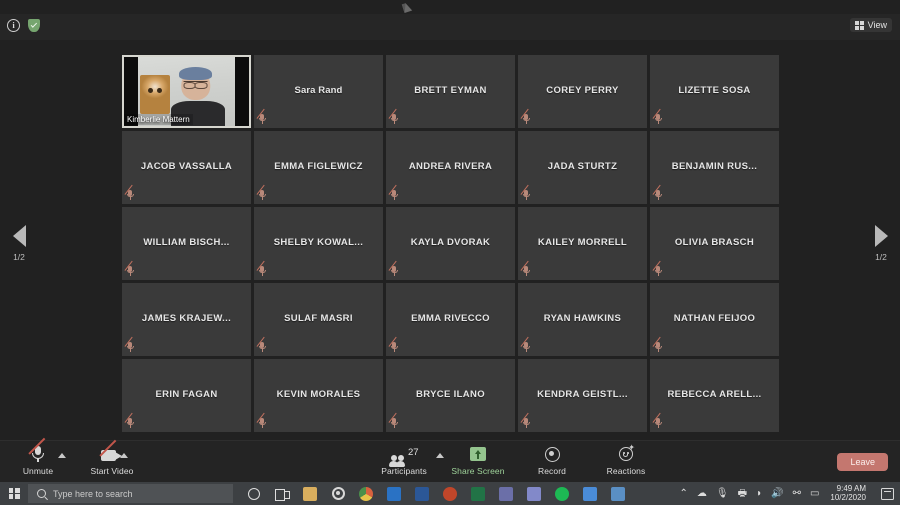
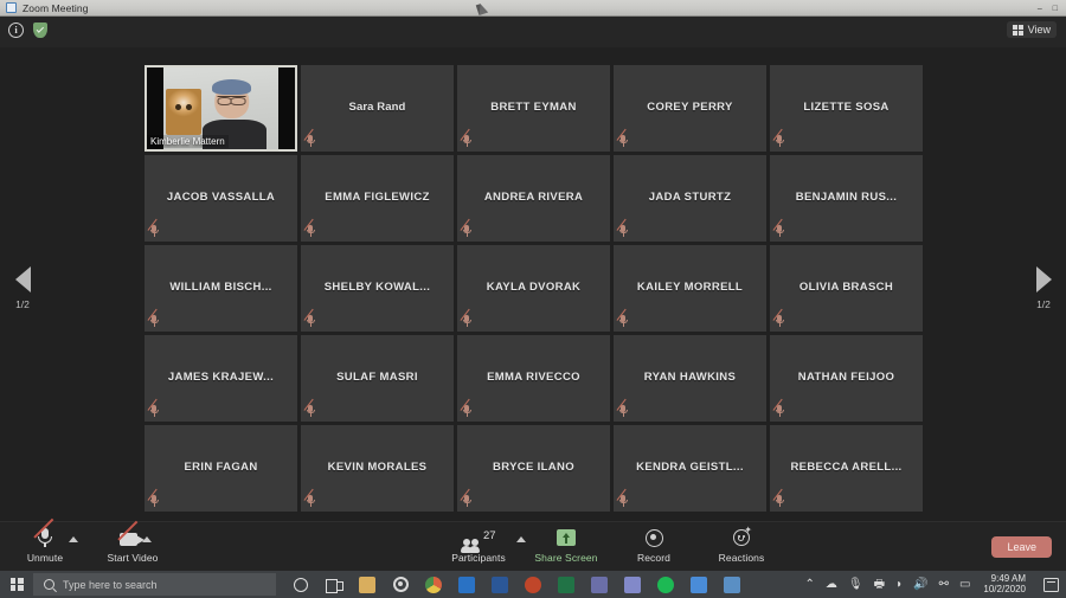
+ Zoom Meeting
  i
  View
  1/2
  1/2
  Kimberlie Mattern
  Sara Rand
  BRETT EYMAN
  COREY PERRY
  LIZETTE SOSA
  JACOB VASSALLA
  EMMA FIGLEWICZ
  ANDREA RIVERA
  JADA STURTZ
  BENJAMIN RUS...
  WILLIAM BISCH...
  SHELBY KOWAL...
  KAYLA DVORAK
  KAILEY MORRELL
  OLIVIA BRASCH
  JAMES KRAJEW...
  SULAF MASRI
  EMMA RIVECCO
  RYAN HAWKINS
  NATHAN FEIJOO
  ERIN FAGAN
  KEVIN MORALES
  BRYCE ILANO
  KENDRA GEISTL...
  REBECCA ARELL...
  Unmute
  Start Video
  27
  Participants
  Share Screen
  Record
  ✦
  Reactions
  Leave
  Type here to search
  ⌃
  ☁
  🎙
  🖶
  ◗
  🔊
  ⚯
  ▭
  9:49 AM
  10/2/2020
